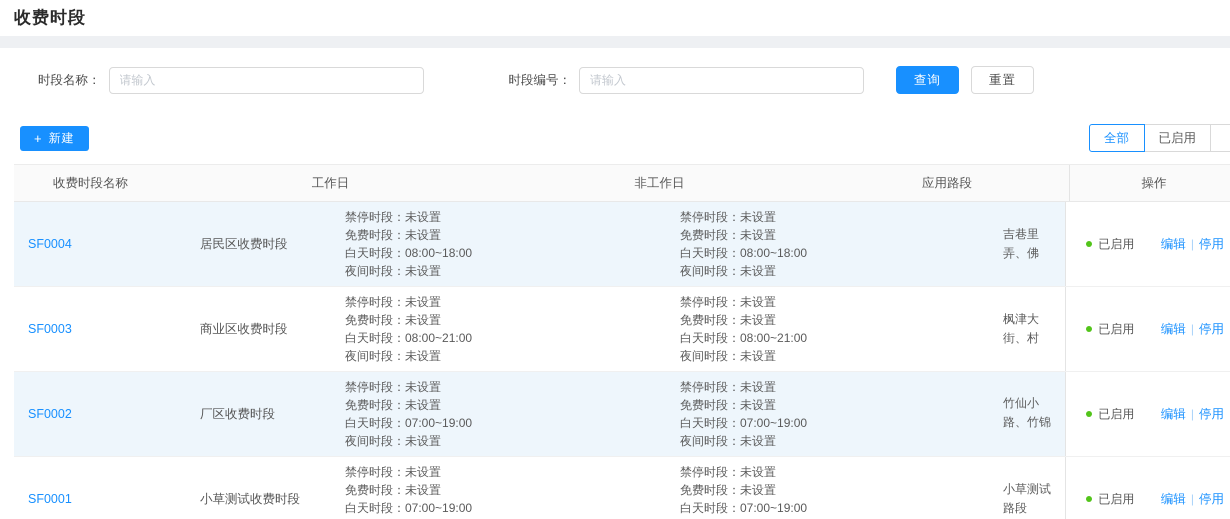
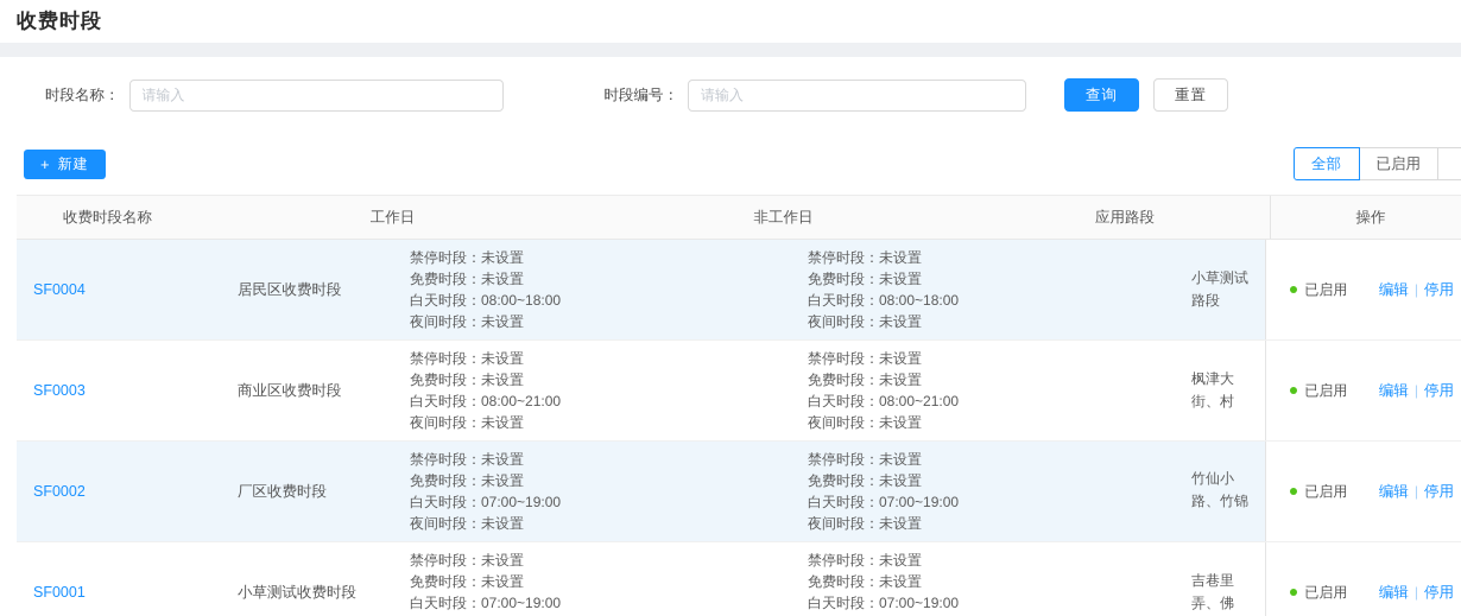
  收费时段
  时段名称：
  请输入
  时段编号：
  请输入
  查询
  重置
  +
  新建
  全部
  已启用
  收费时段名称
  工作日
  非工作日
  应用路段
  操作
  SF0004
  居民区收费时段
  禁停时段：未设置
  免费时段：未设置
  白天时段：08:00~18:00
  夜间时段：未设置
  禁停时段：未设置
  免费时段：未设置
  白天时段：08:00~18:00
  夜间时段：未设置
- 吉巷里弄、佛
+ 小草测试路段
  已启用
  编辑
  |
  停用
  SF0003
  商业区收费时段
  禁停时段：未设置
  免费时段：未设置
  白天时段：08:00~21:00
  夜间时段：未设置
  禁停时段：未设置
  免费时段：未设置
  白天时段：08:00~21:00
  夜间时段：未设置
  枫津大街、村
  已启用
  编辑
  |
  停用
  SF0002
  厂区收费时段
  禁停时段：未设置
  免费时段：未设置
  白天时段：07:00~19:00
  夜间时段：未设置
  禁停时段：未设置
  免费时段：未设置
  白天时段：07:00~19:00
  夜间时段：未设置
  已启用
  编辑
  |
  停用
  SF0001
  小草测试收费时段
  禁停时段：未设置
  免费时段：未设置
  白天时段：07:00~19:00
  禁停时段：未设置
  免费时段：未设置
  白天时段：07:00~19:00
- 小草测试路段
+ 吉巷里弄、佛
  已启用
  编辑
  |
  停用
